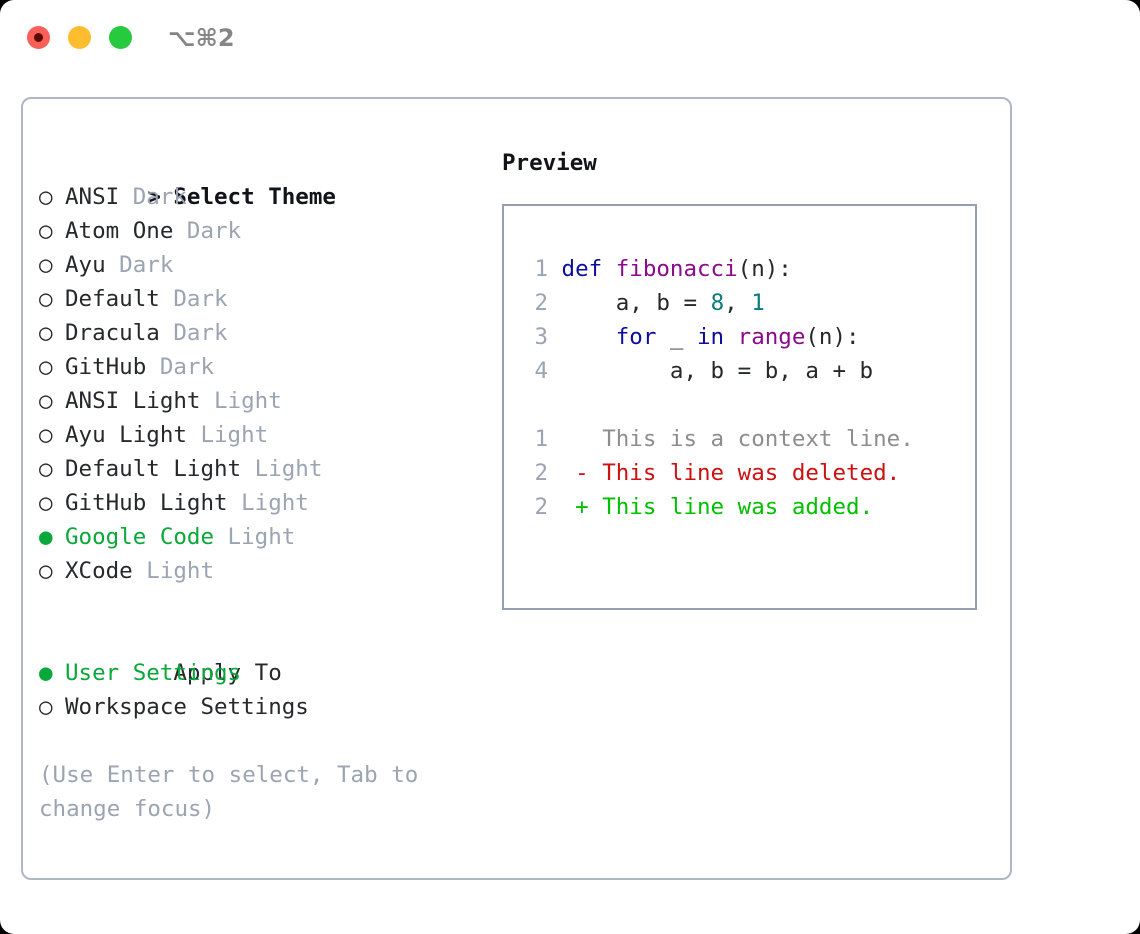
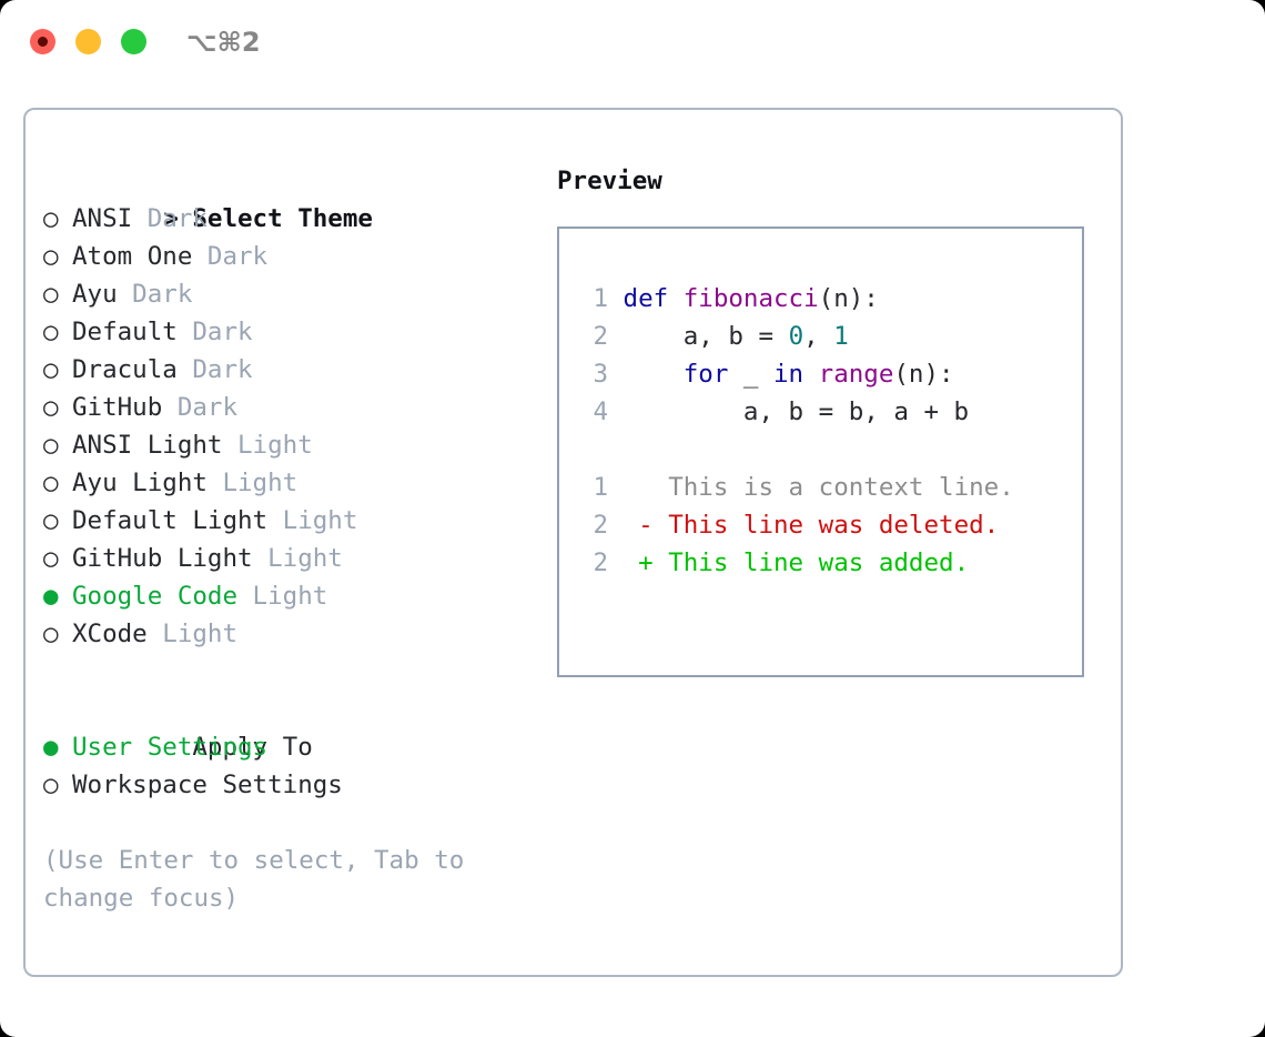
  ⌥⌘2
  > Select Theme
  ○ ANSI Dark
  ○ Atom One Dark
  ○ Ayu Dark
  ○ Default Dark
  ○ Dracula Dark
  ○ GitHub Dark
  ○ ANSI Light Light
  ○ Ayu Light Light
  ○ Default Light Light
  ○ GitHub Light Light
  ● Google Code Light
  ○ XCode Light
  Apply To
  ● User Settings
  ○ Workspace Settings
  (Use Enter to select, Tab to change focus)
  Preview
  1 def fibonacci(n):
- 2 a, b = 8, 1
+ 2 a, b = 0, 1
  3 for _ in range(n):
  4 a, b = b, a + b
  1 This is a context line.
  2 - This line was deleted.
  2 + This line was added.
